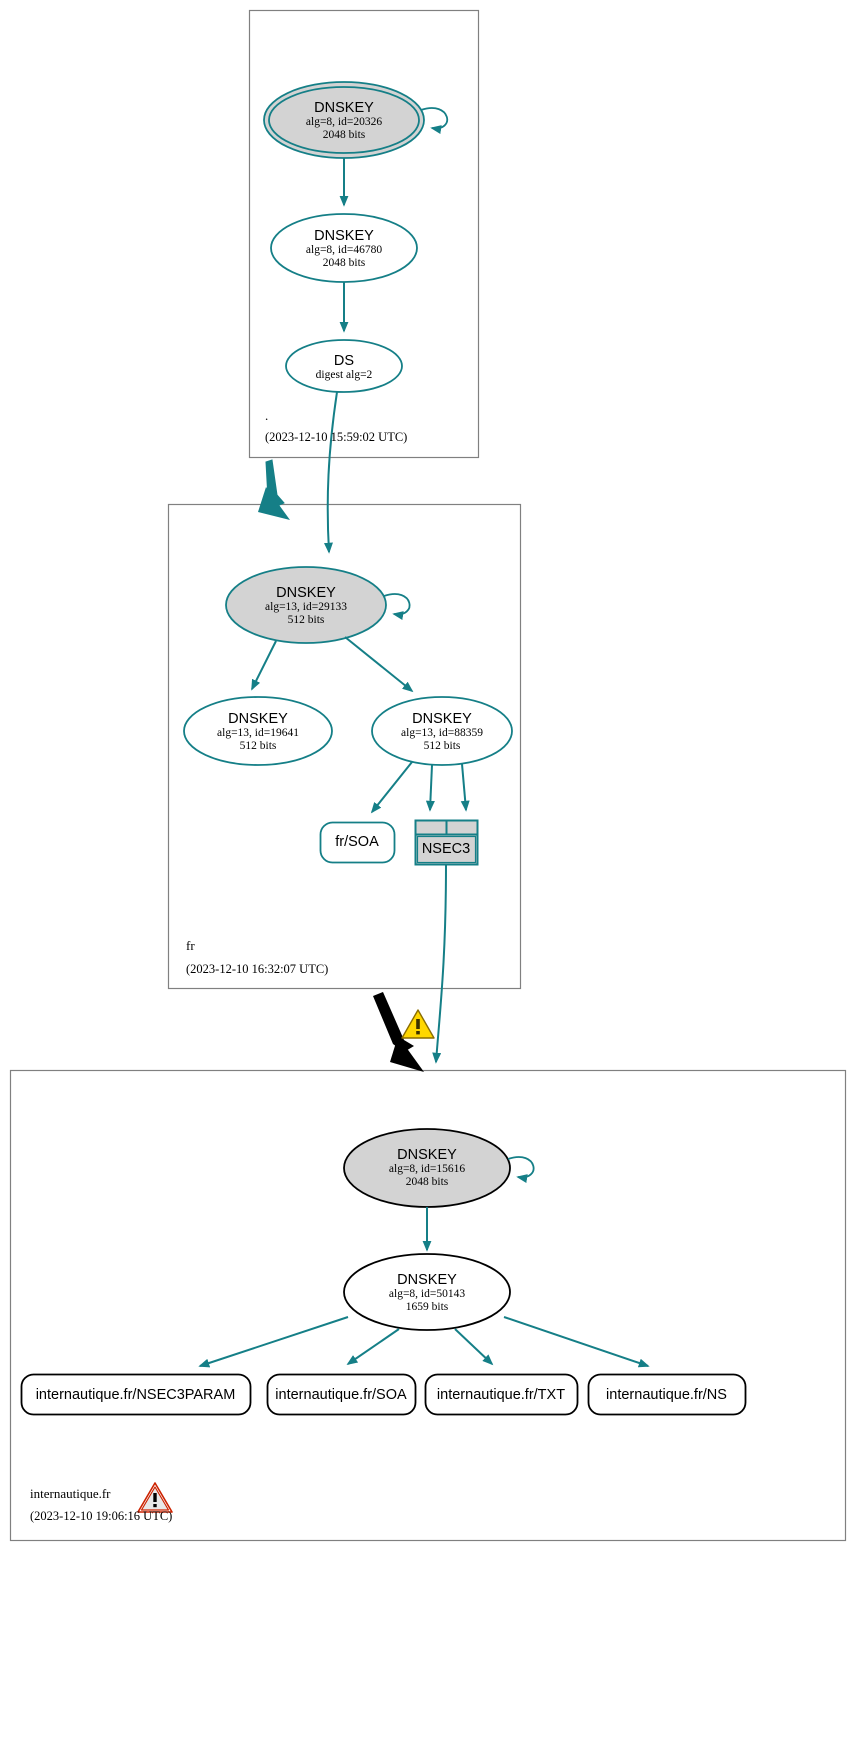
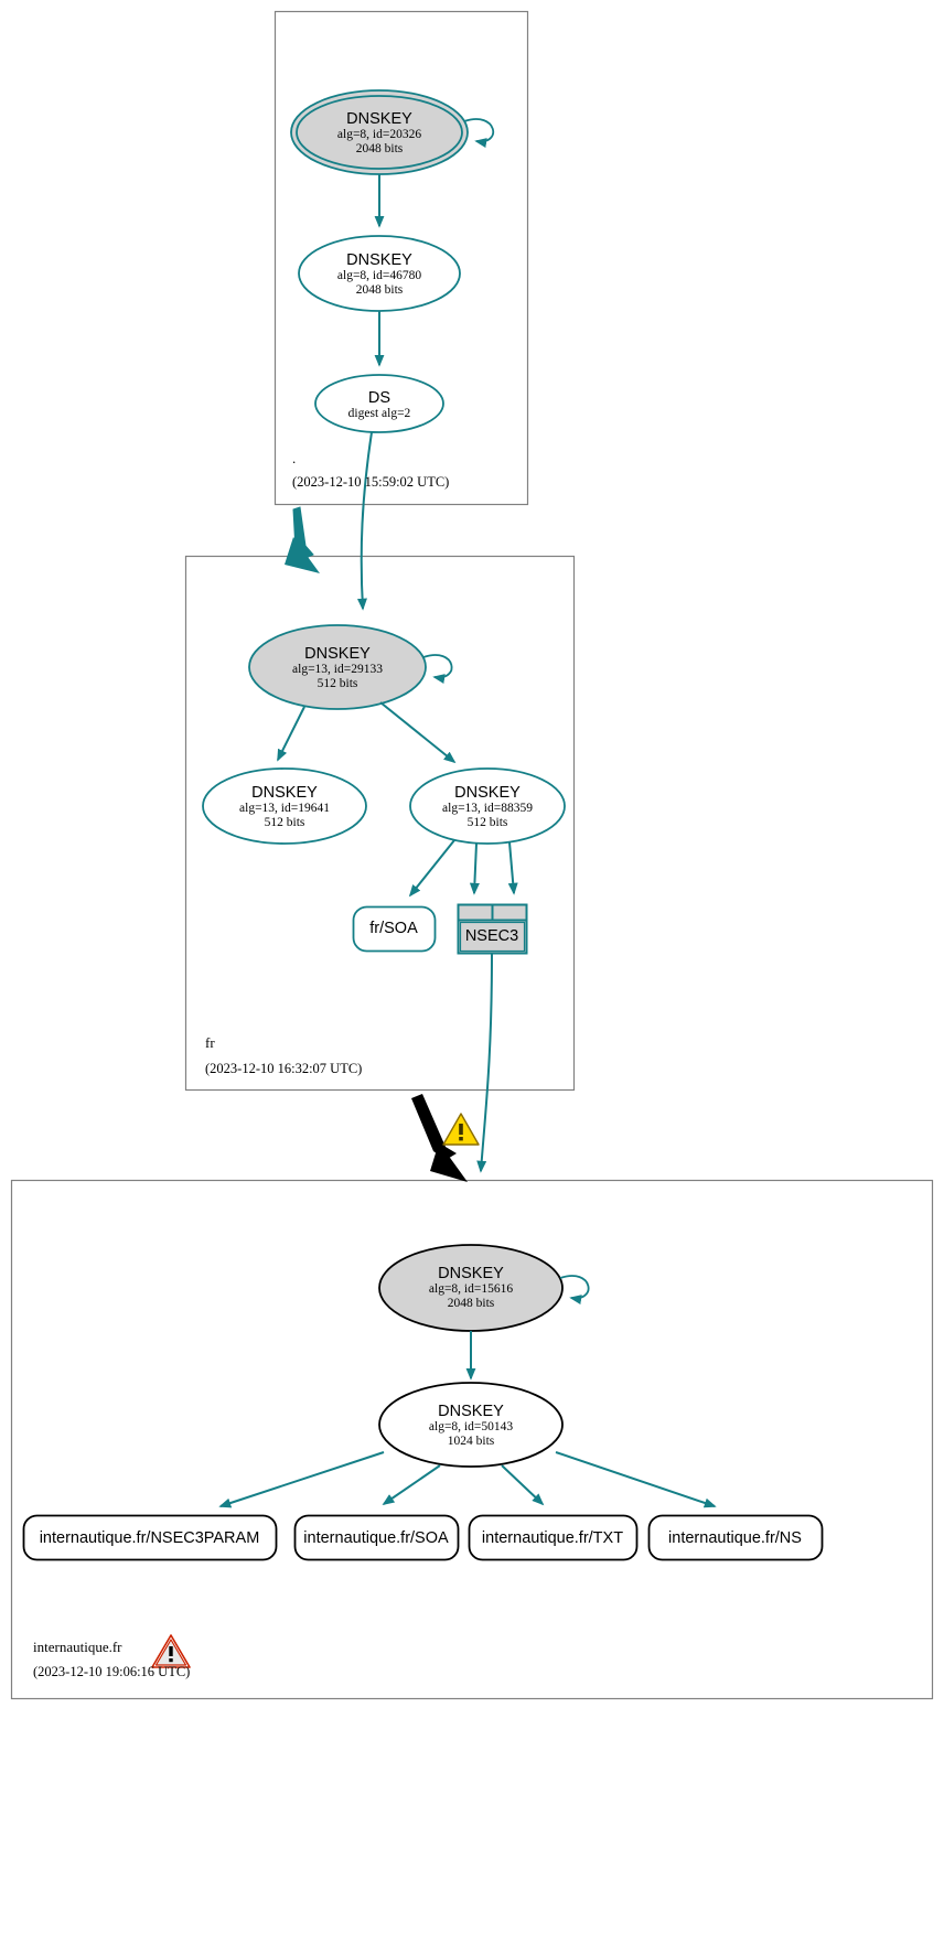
  DNSKEY
  alg=8, id=20326
  2048 bits
  DNSKEY
  alg=8, id=46780
  2048 bits
  DS
  digest alg=2
  .
  (2023-12-10 15:59:02 UTC)
  DNSKEY
  alg=13, id=29133
  512 bits
  DNSKEY
  alg=13, id=19641
  512 bits
  DNSKEY
  alg=13, id=88359
  512 bits
  fr/SOA
  NSEC3
  fr
  (2023-12-10 16:32:07 UTC)
  DNSKEY
  alg=8, id=15616
  2048 bits
  DNSKEY
  alg=8, id=50143
- 1659 bits
+ 1024 bits
  internautique.fr/NSEC3PARAM
  internautique.fr/SOA
  internautique.fr/TXT
  internautique.fr/NS
  internautique.fr
  (2023-12-10 19:06:16 UTC)
